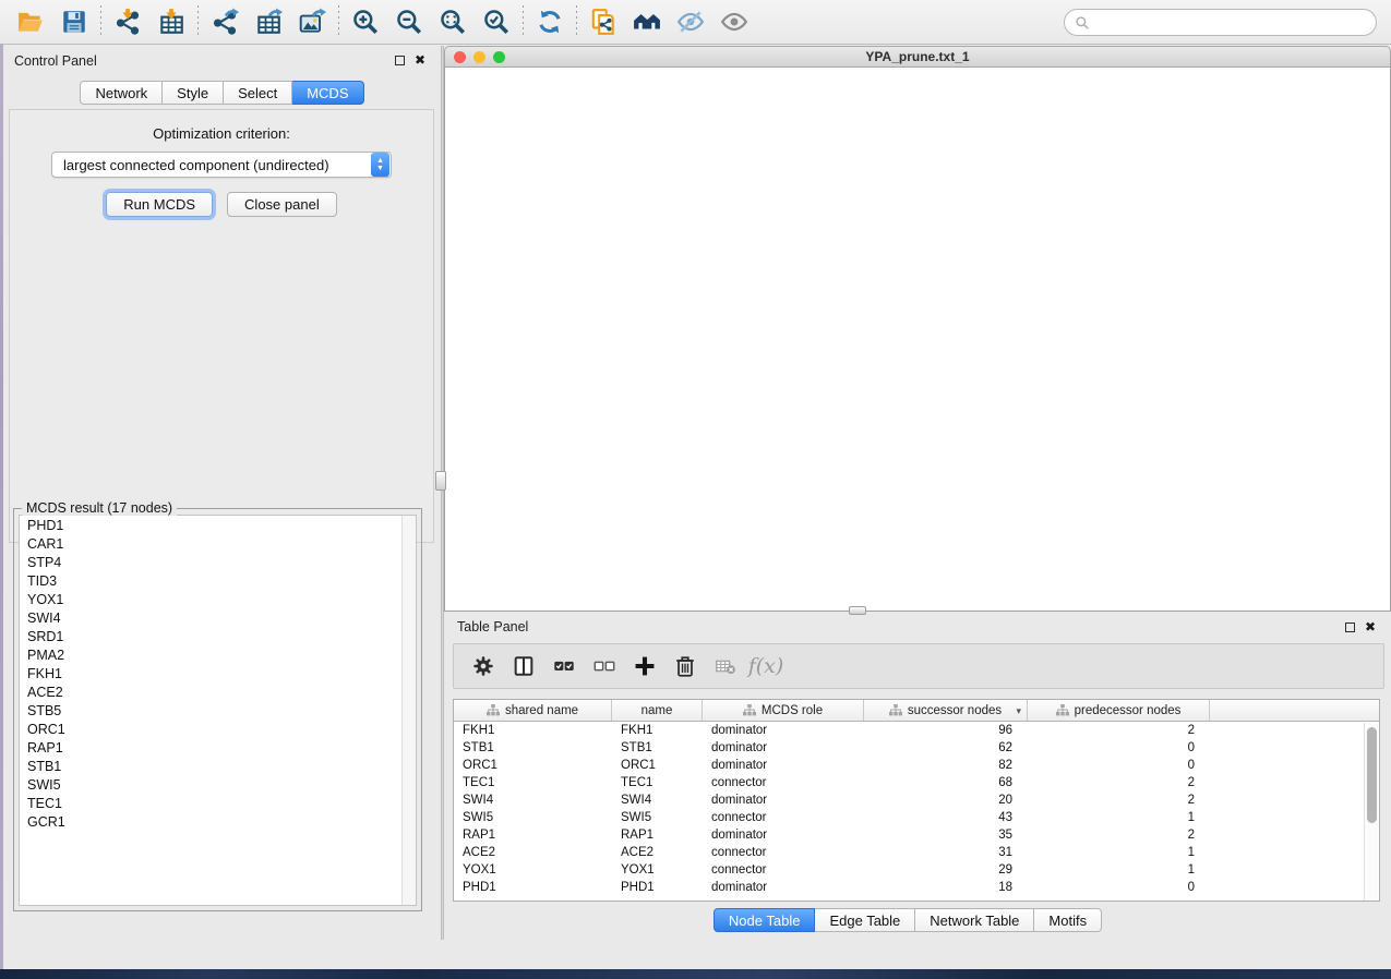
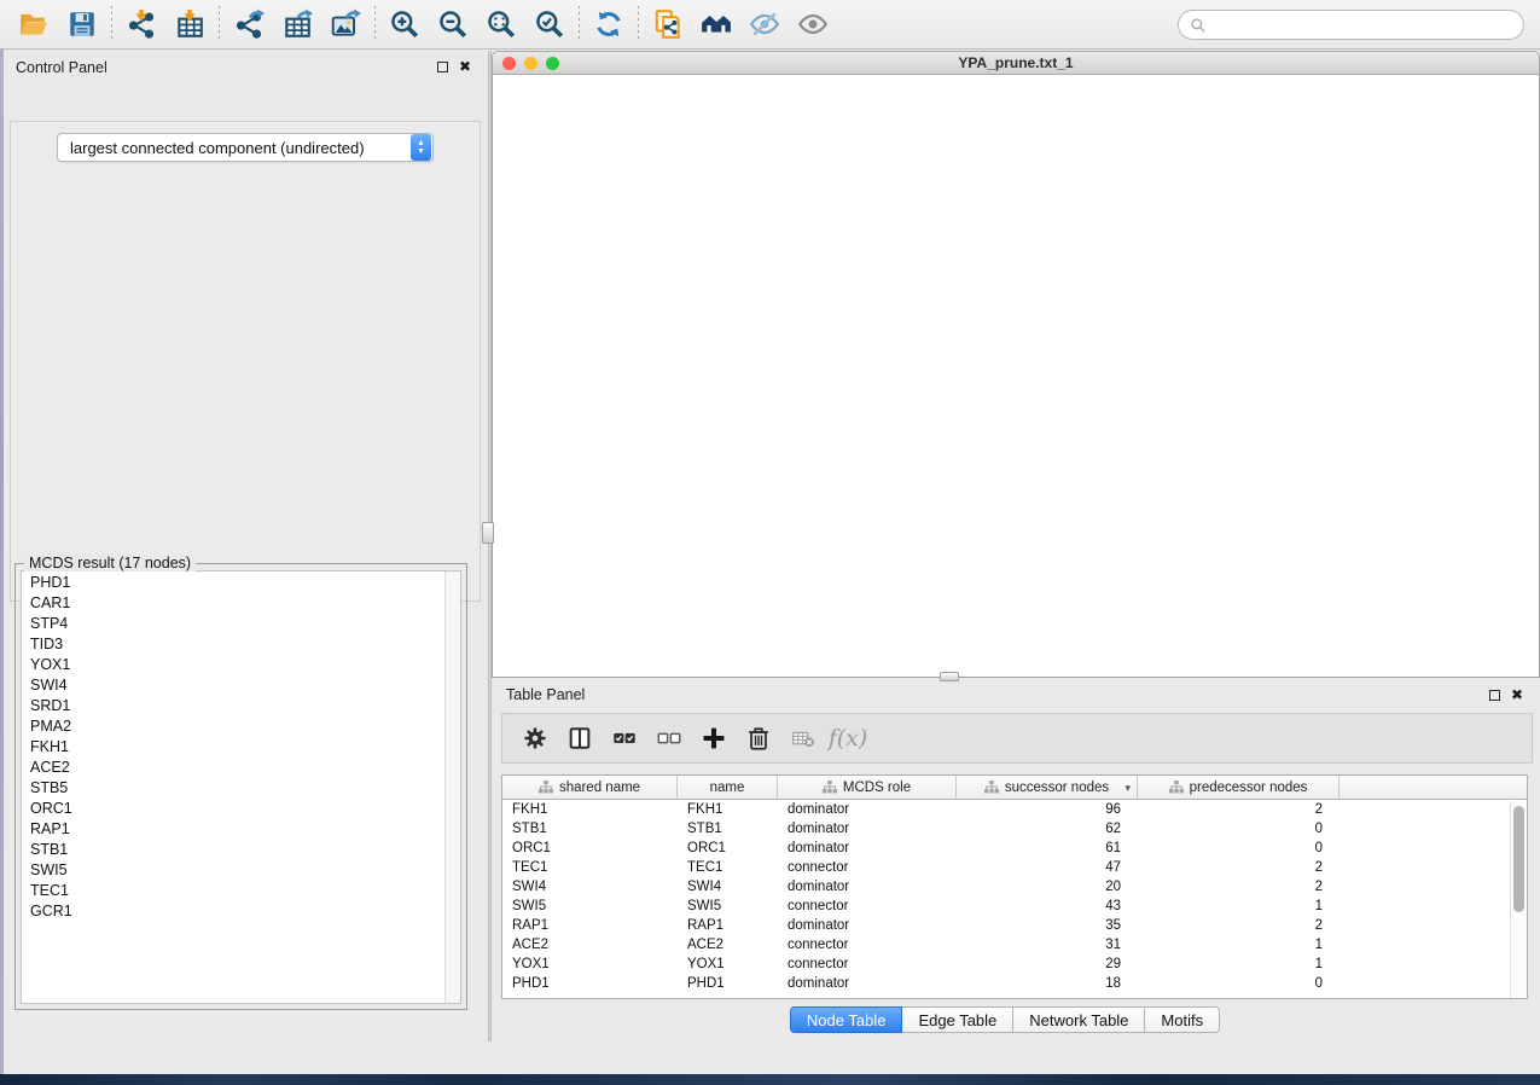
  Control Panel
  ✖
- Network
- Style
- Select
- MCDS
- Optimization criterion:
  largest connected component (undirected)
- Run MCDS
- Close panel
  MCDS result (17 nodes)
  PHD1
  CAR1
  STP4
  TID3
  YOX1
  SWI4
  SRD1
  PMA2
  FKH1
  ACE2
  STB5
  ORC1
  RAP1
  STB1
  SWI5
  TEC1
  GCR1
  YPA_prune.txt_1
  Table Panel
  ✖
  f(x)
  shared name
  name
  MCDS role
  successor nodes
  ▾
  predecessor nodes
  FKH1
  FKH1
  dominator
  96
  2
  STB1
  STB1
  dominator
  62
  0
  ORC1
  ORC1
  dominator
- 82
+ 61
  0
  TEC1
  TEC1
  connector
- 68
+ 47
  2
  SWI4
  SWI4
  dominator
  20
  2
  SWI5
  SWI5
  connector
  43
  1
  RAP1
  RAP1
  dominator
  35
  2
  ACE2
  ACE2
  connector
  31
  1
  YOX1
  YOX1
  connector
  29
  1
  PHD1
  PHD1
  dominator
  18
  0
  Node Table
  Edge Table
  Network Table
  Motifs
